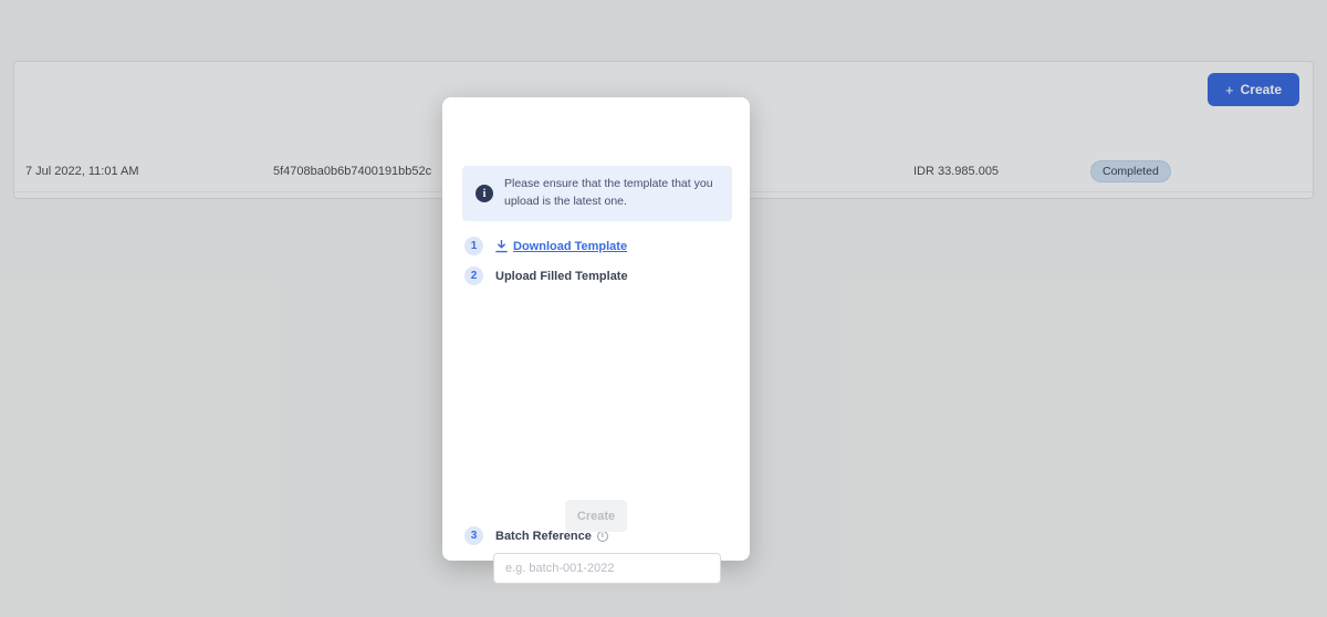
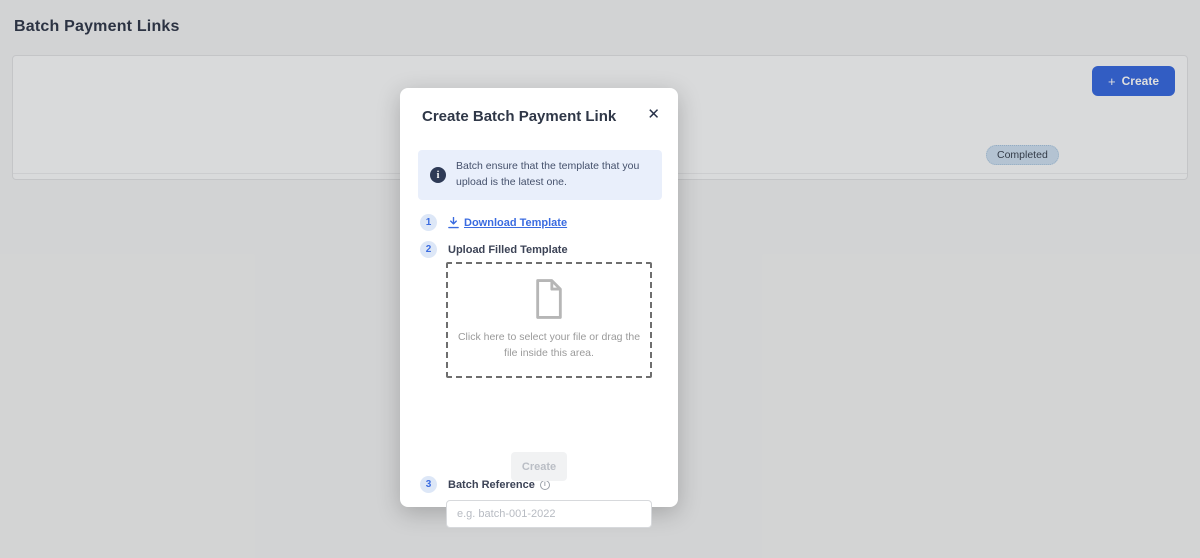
+ Batch Payment Links
  +
  Create
- 7 Jul 2022, 11:01 AM
- 5f4708ba0b6b7400191bb52c
- IDR 33.985.005
  Completed
+ Create Batch Payment Link
+ ✕
  i
- Please ensure that the template that you upload is the latest one.
+ Batch ensure that the template that you upload is the latest one.
  1
  Download Template
  2
  Upload Filled Template
+ Click here to select your file or drag the file inside this area.
  3
  Batch Reference
  e.g. batch-001-2022
  Create
